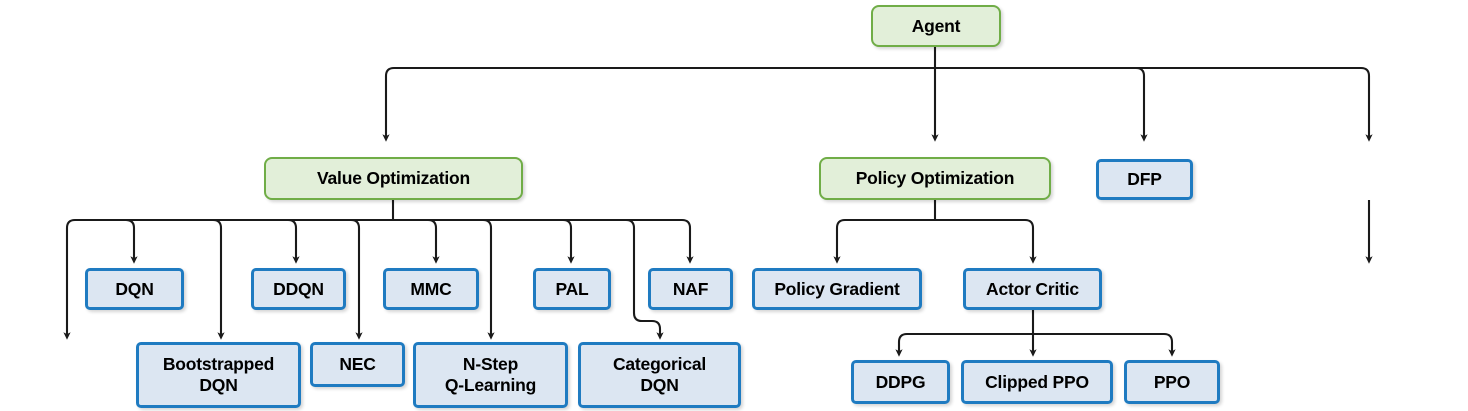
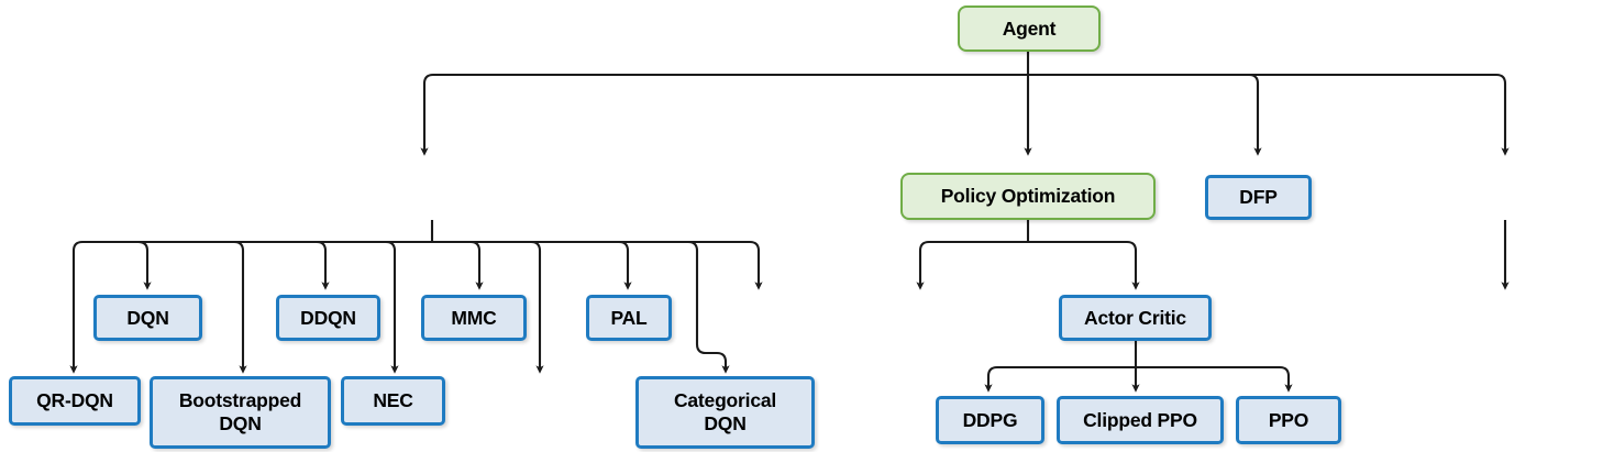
  Agent
- Value Optimization
  Policy Optimization
  DFP
  DQN
  DDQN
  MMC
  PAL
- NAF
- Policy Gradient
  Actor Critic
+ QR-DQN
  Bootstrapped
  DQN
  NEC
- N-Step
- Q-Learning
  Categorical
  DQN
  DDPG
  Clipped PPO
  PPO
